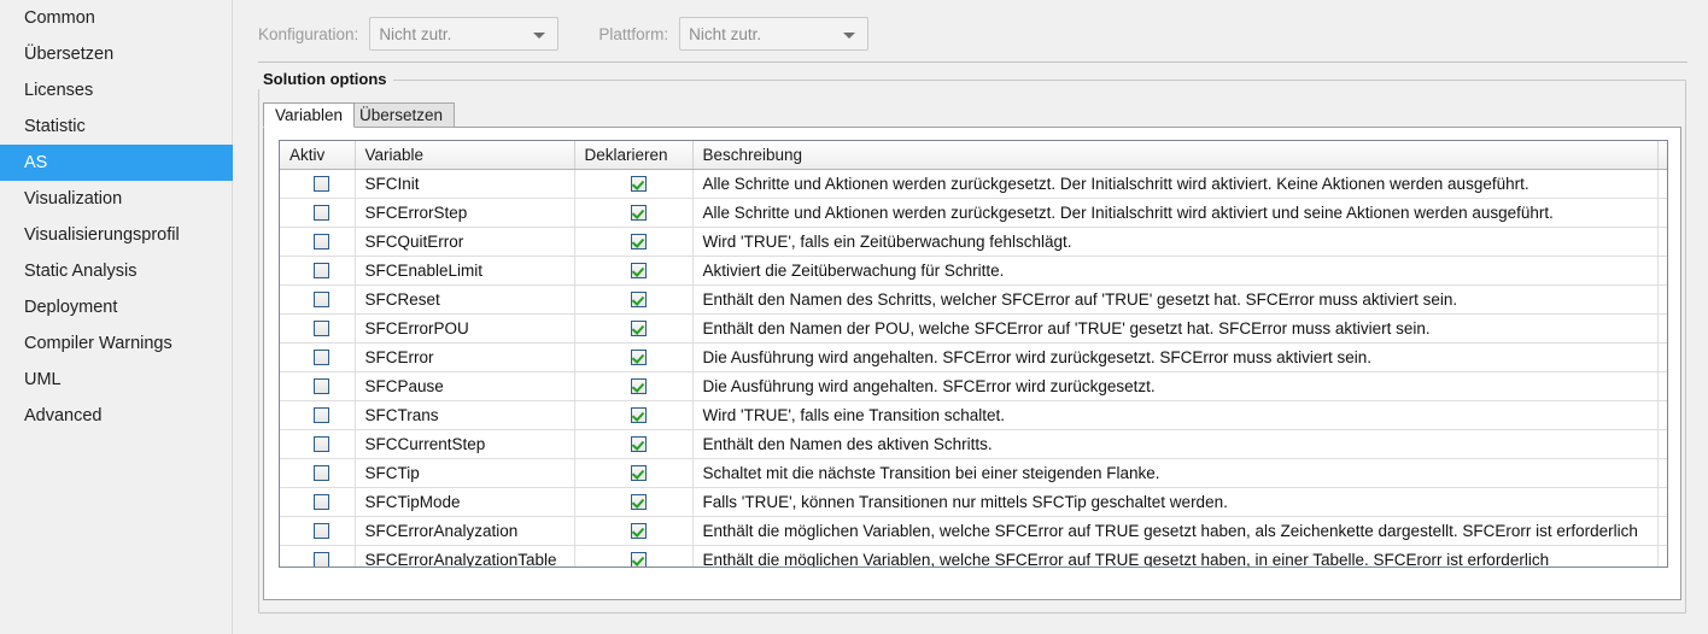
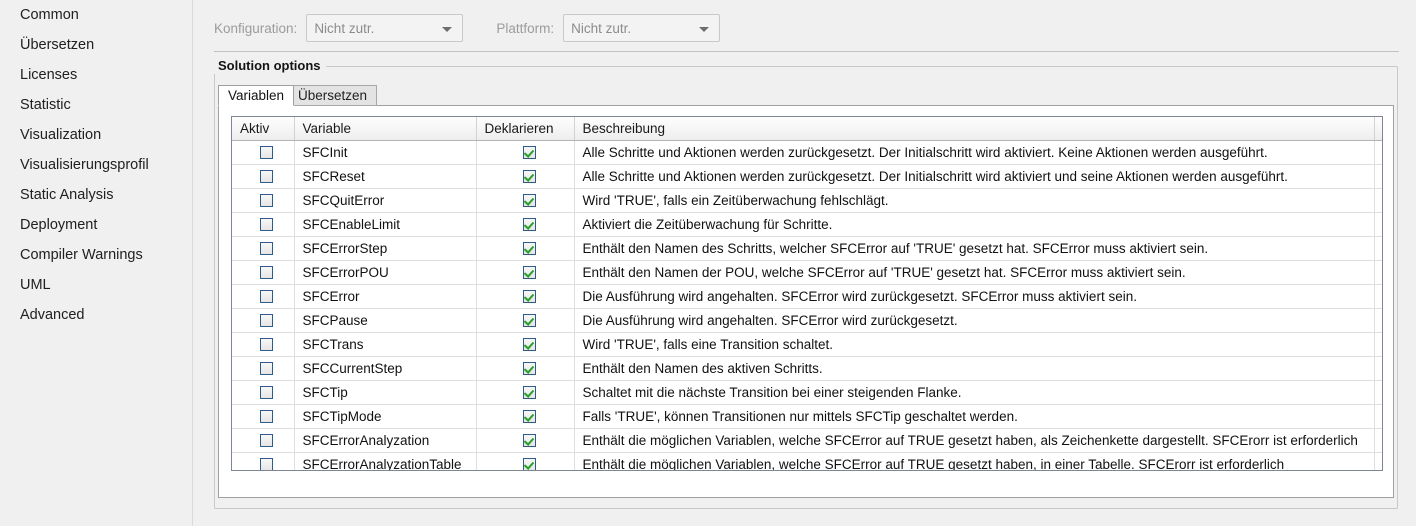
  Common
  Übersetzen
  Licenses
  Statistic
- AS
  Visualization
  Visualisierungsprofil
  Static Analysis
  Deployment
  Compiler Warnings
  UML
  Advanced
  Konfiguration:
  Nicht zutr.
  Plattform:
  Nicht zutr.
  Variablen
  Übersetzen
  Aktiv	Variable	Deklarieren	Beschreibung
  	SFCInit		Alle Schritte und Aktionen werden zurückgesetzt. Der Initialschritt wird aktiviert. Keine Aktionen werden ausgeführt.
- 	SFCErrorStep		Alle Schritte und Aktionen werden zurückgesetzt. Der Initialschritt wird aktiviert und seine Aktionen werden ausgeführt.
+ 	SFCReset		Alle Schritte und Aktionen werden zurückgesetzt. Der Initialschritt wird aktiviert und seine Aktionen werden ausgeführt.
  	SFCQuitError		Wird 'TRUE', falls ein Zeitüberwachung fehlschlägt.
  	SFCEnableLimit		Aktiviert die Zeitüberwachung für Schritte.
- 	SFCReset		Enthält den Namen des Schritts, welcher SFCError auf 'TRUE' gesetzt hat. SFCError muss aktiviert sein.
+ 	SFCErrorStep		Enthält den Namen des Schritts, welcher SFCError auf 'TRUE' gesetzt hat. SFCError muss aktiviert sein.
  	SFCErrorPOU		Enthält den Namen der POU, welche SFCError auf 'TRUE' gesetzt hat. SFCError muss aktiviert sein.
  	SFCError		Die Ausführung wird angehalten. SFCError wird zurückgesetzt. SFCError muss aktiviert sein.
  	SFCPause		Die Ausführung wird angehalten. SFCError wird zurückgesetzt.
  	SFCTrans		Wird 'TRUE', falls eine Transition schaltet.
  	SFCCurrentStep		Enthält den Namen des aktiven Schritts.
  	SFCTip		Schaltet mit die nächste Transition bei einer steigenden Flanke.
  	SFCTipMode		Falls 'TRUE', können Transitionen nur mittels SFCTip geschaltet werden.
  	SFCErrorAnalyzation		Enthält die möglichen Variablen, welche SFCError auf TRUE gesetzt haben, als Zeichenkette dargestellt. SFCErorr ist erforderlich
  	SFCErrorAnalyzationTable		Enthält die möglichen Variablen, welche SFCError auf TRUE gesetzt haben, in einer Tabelle. SFCErorr ist erforderlich
  Solution options
